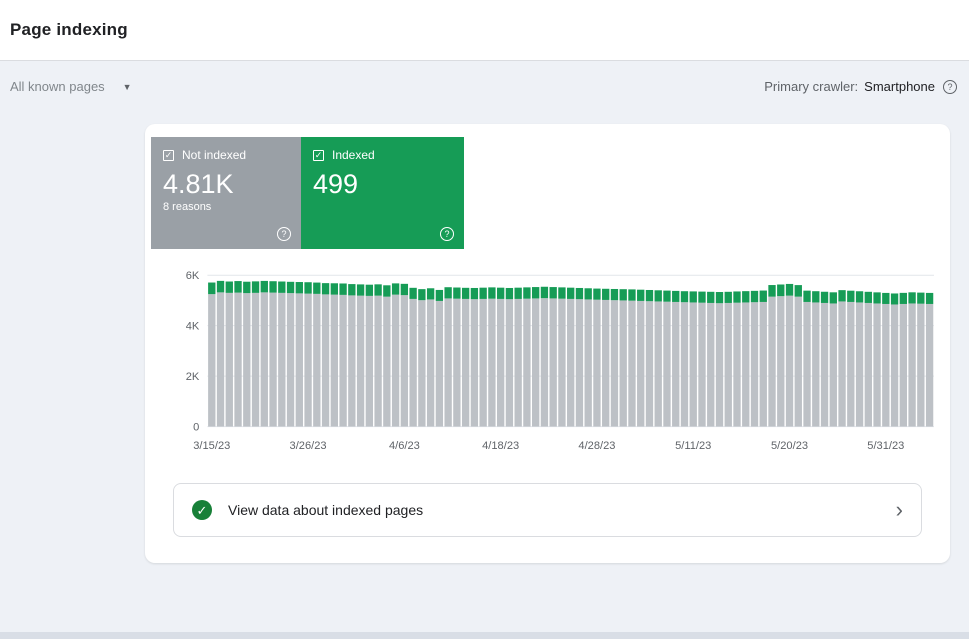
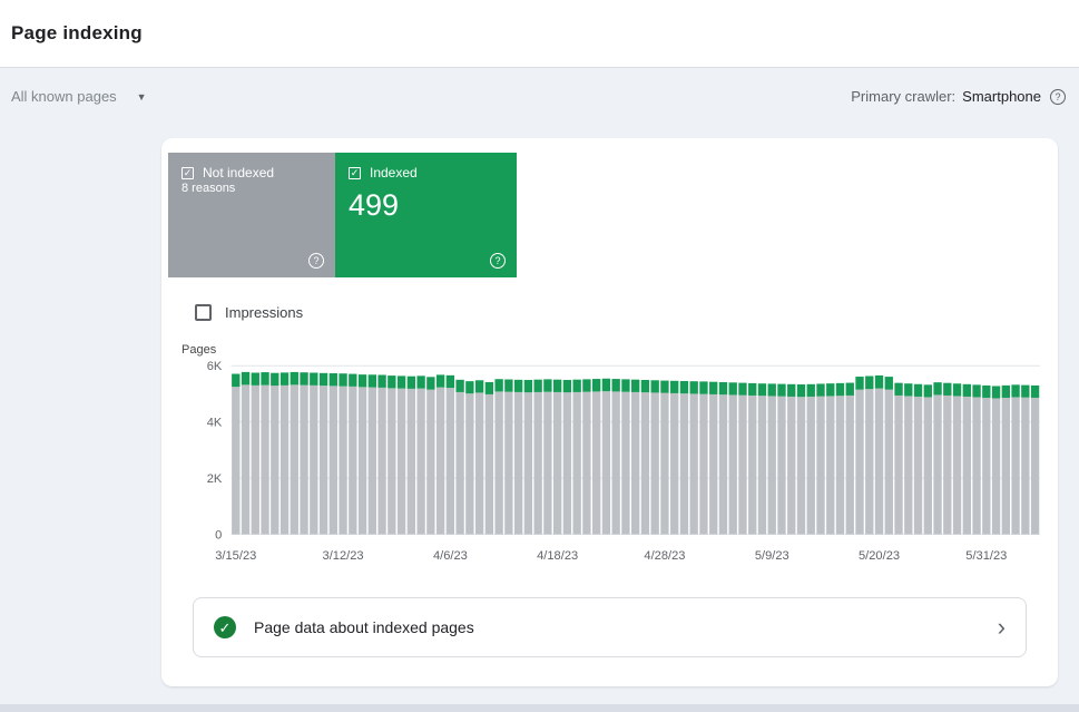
  Page indexing
  All known pages
  ▼
  Primary crawler:
  Smartphone
  ?
  ✓
  Not indexed
- 4.81K
  8 reasons
  ?
  ✓
  Indexed
  499
  ?
+ Impressions
+ Pages
  6K
  4K
  2K
  0
  3/15/23
- 3/26/23
+ 3/12/23
  4/6/23
  4/18/23
  4/28/23
- 5/11/23
+ 5/9/23
  5/20/23
  5/31/23
  ✓
- View data about indexed pages
+ Page data about indexed pages
  ›
